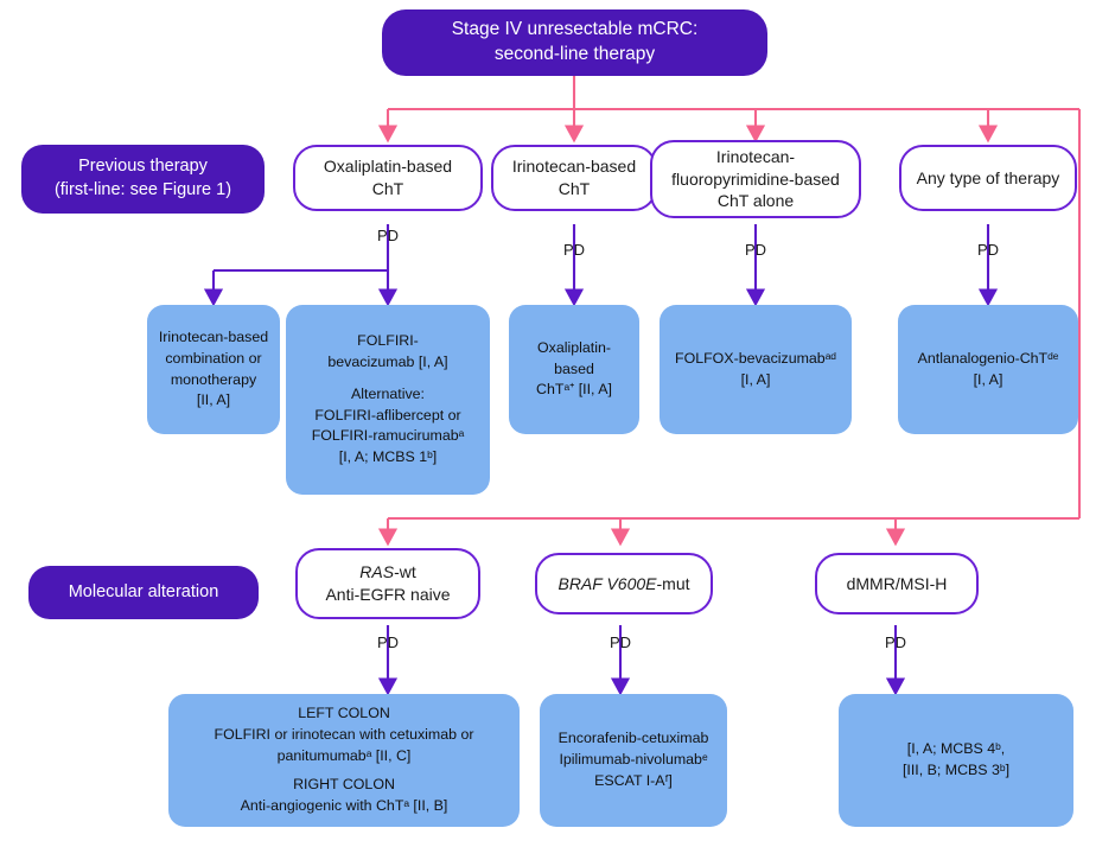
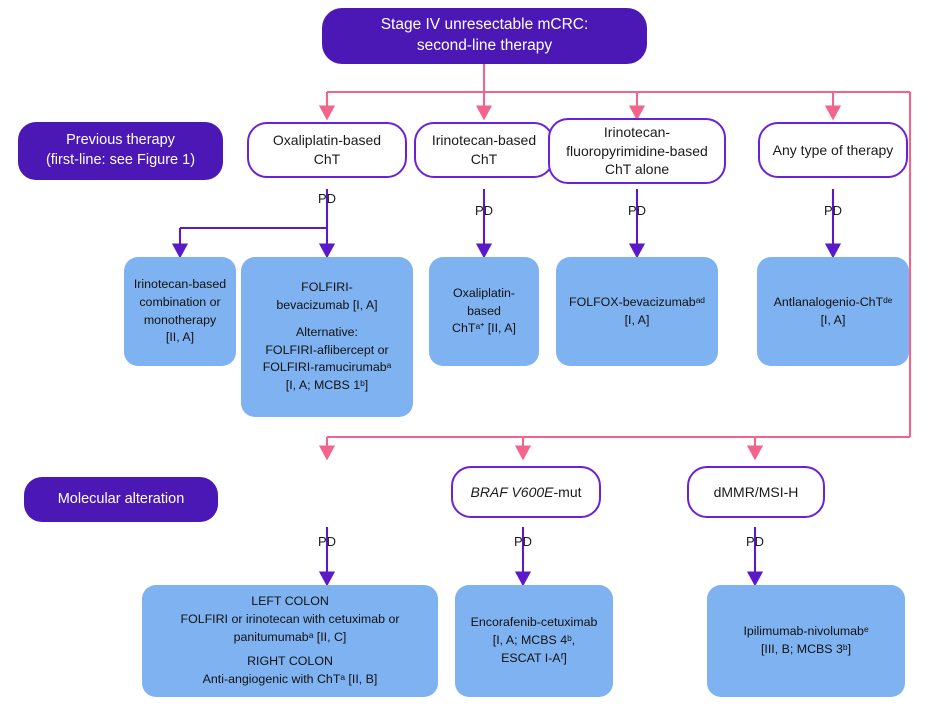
  Stage IV unresectable mCRC:
  second-line therapy
  Previous therapy
  (first-line: see Figure 1)
  Oxaliplatin-based
  ChT
  Irinotecan-based
  ChT
  Irinotecan-
  fluoropyrimidine-based
  ChT alone
  Any type of therapy
  PD
  PD
  PD
  PD
  Irinotecan-based
  combination or
  monotherapy
  [II, A]
  FOLFIRI-
  bevacizumab [I, A]
  Alternative:
  FOLFIRI-aflibercept or
  FOLFIRI-ramucirumabᵃ
  [I, A; MCBS 1ᵇ]
  Oxaliplatin-based
  ChTᵃ⁺ [II, A]
  FOLFOX-bevacizumabᵃᵈ
  [I, A]
  Antlanalogenio-ChTᵈᵉ
  [I, A]
  Molecular alteration
- RAS-wt
- Anti-EGFR naive
  BRAF V600E-mut
  dMMR/MSI-H
  PD
  PD
  PD
  LEFT COLON
  FOLFIRI or irinotecan with cetuximab or
  panitumumabᵃ [II, C]
  RIGHT COLON
  Anti-angiogenic with ChTᵃ [II, B]
  Encorafenib-cetuximab
- Ipilimumab-nivolumabᵉ
+ [I, A; MCBS 4ᵇ,
  ESCAT I-Aᶠ]
- [I, A; MCBS 4ᵇ,
+ Ipilimumab-nivolumabᵉ
  [III, B; MCBS 3ᵇ]
